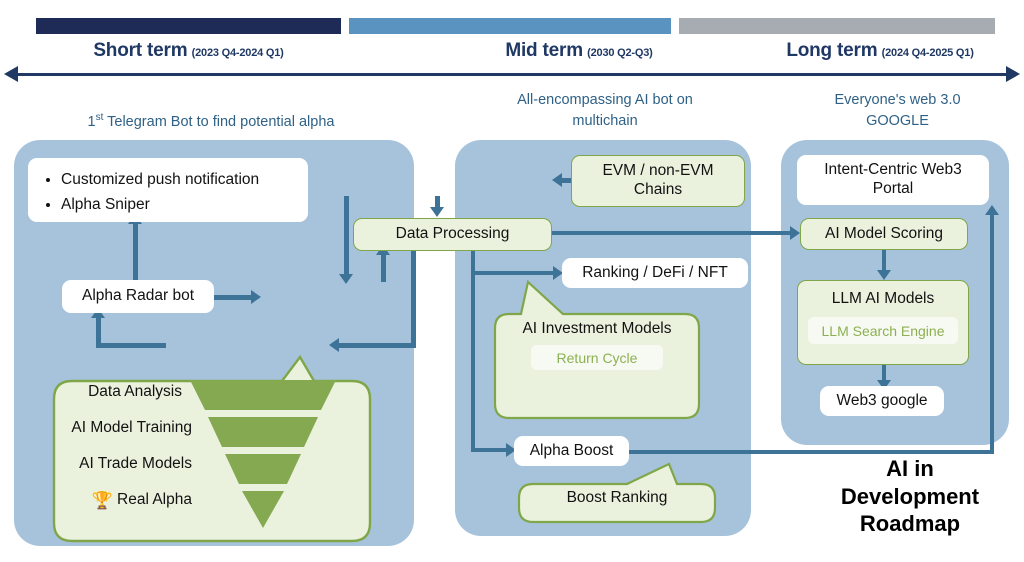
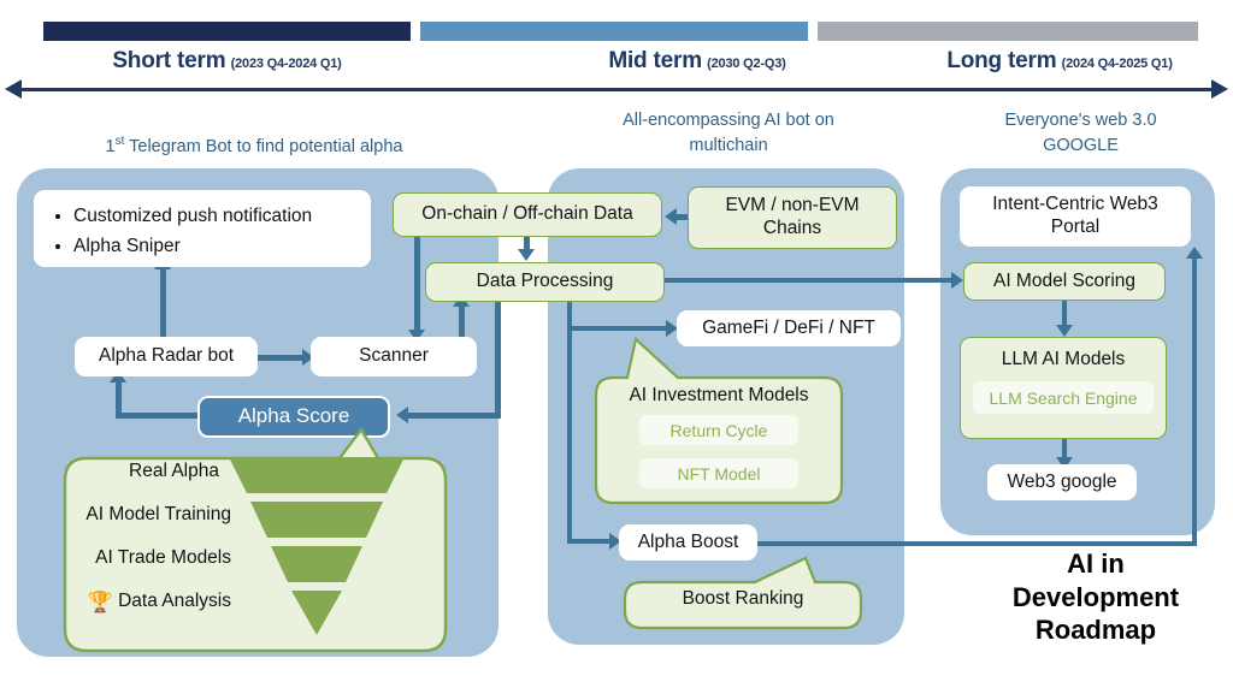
  Short term (2023 Q4-2024 Q1)
  Mid term (2030 Q2-Q3)
  Long term (2024 Q4-2025 Q1)
  1st Telegram Bot to find potential alpha
  All-encompassing AI bot on
  multichain
  Everyone's web 3.0
  GOOGLE
  Customized push notification
  Alpha Sniper
  Alpha Radar bot
+ Scanner
+ Alpha Score
- Data Analysis
+ Real Alpha
  AI Model Training
  AI Trade Models
  🏆
- Real Alpha
+ Data Analysis
+ On-chain / Off-chain Data
  EVM / non-EVM
  Chains
  Data Processing
- Ranking / DeFi / NFT
+ GameFi / DeFi / NFT
  AI Investment Models
  Return Cycle
+ NFT Model
  Alpha Boost
  Boost Ranking
  Intent-Centric Web3
  Portal
  AI Model Scoring
  LLM AI Models
  LLM Search Engine
  Web3 google
  AI in
  Development
  Roadmap
